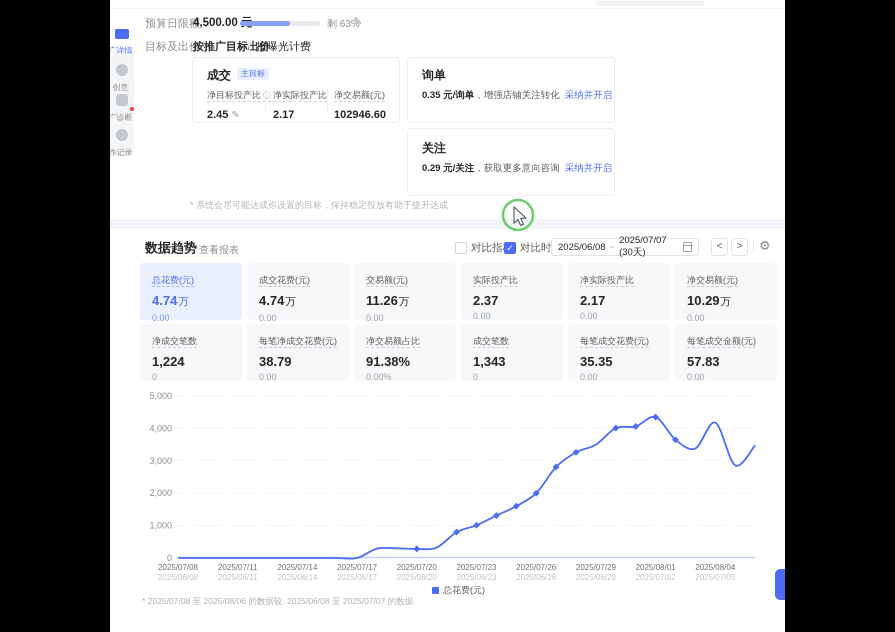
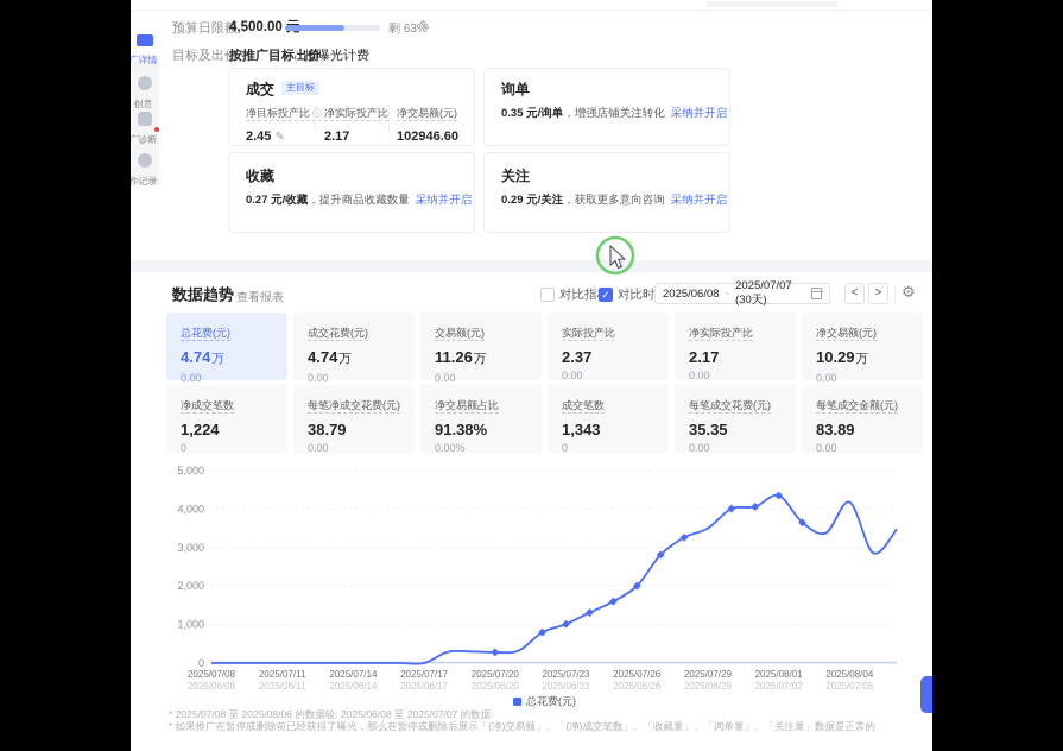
  广详情
  创意
  广诊断
  作记录
  预算日限额：
  4,500.00
  剩 63%
  ✎
  目标及出价：
  按推广目标出价
  按曝光计费
  成交
  主目标
  净目标投产比 ⓘ
  2.45 ✎
  净实际投产比
  2.17
  净交易额(元)
  102946.60
  询单
  0.35 元/询单，增强店铺关注转化 采纳并开启
+ 收藏
+ 0.27 元/收藏，提升商品收藏数量 采纳并开启
  关注
  0.29 元/关注，获取更多意向咨询 采纳并开启
- * 系统会尽可能达成你设置的目标，保持稳定投放有助于提升达成
  数据趋势
  查看报表
  对比指
  ✓
  对比时
  2025/06/08
  ~
  2025/07/07 (30天)
  <
  >
  ⚙
  总花费(元)
  4.74万
  0.00
  成交花费(元)
  4.74万
  0.00
  交易额(元)
  11.26万
  0.00
  实际投产比
  2.37
  0.00
  净实际投产比
  2.17
  0.00
  净交易额(元)
  10.29万
  0.00
  净成交笔数
  1,224
  0
  每笔净成交花费(元)
  38.79
  0.00
  净交易额占比
  91.38%
  0.00%
  成交笔数
  1,343
  0
  每笔成交花费(元)
  35.35
  0.00
  每笔成交金额(元)
- 57.83
+ 83.89
  0.00
  0
  1,000
  2,000
  3,000
  4,000
  5,000
  2025/07/08
  2025/06/08
  2025/07/11
  2025/06/11
  2025/07/14
  2025/06/14
  2025/07/17
  2025/06/17
  2025/07/20
  2025/06/20
  2025/07/23
  2025/06/23
  2025/07/26
  2025/06/26
  2025/07/29
  2025/06/29
  2025/08/01
  2025/07/02
  2025/08/04
  2025/07/05
  总花费(元)
  * 2025/07/08 至 2025/08/06 的数据较: 2025/06/08 至 2025/07/07 的数据
+ * 如果推广在暂停或删除前已经获得了曝光，那么在暂停或删除后展示「(净)交易额」、「(净)成交笔数」、「收藏量」、「询单量」、「关注量」数据是正常的
